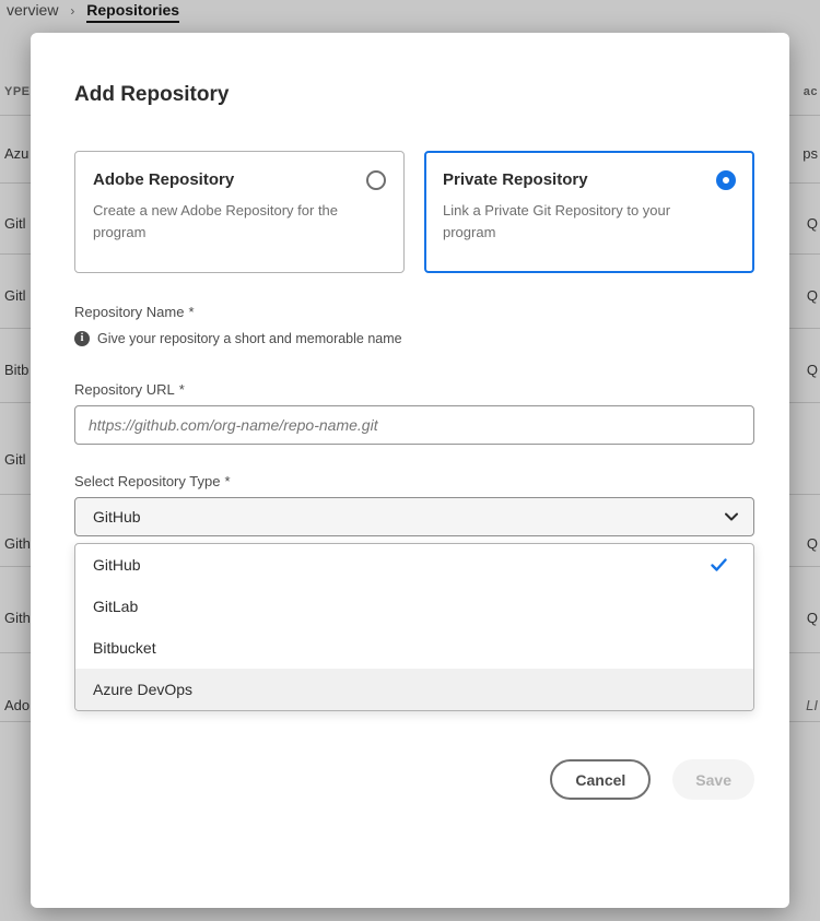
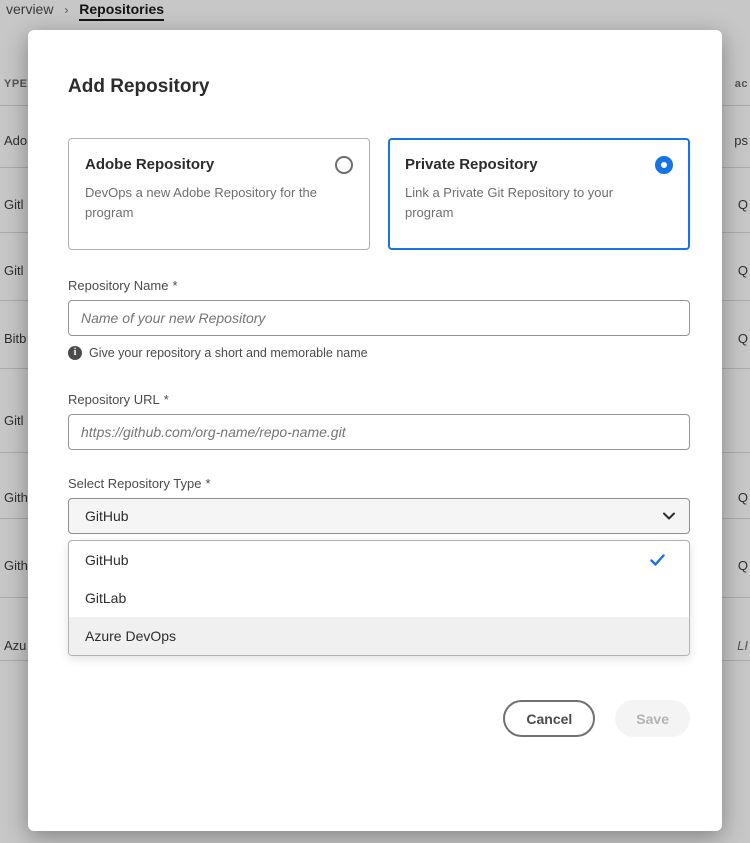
  verview › Repositories
  YPE
- Azu
+ Ado
  Gitl
  Gitl
  Bitb
  Gitl
  Gith
  Gith
- Ado
+ Azu
  ac
  ps
  Q
  Q
  Q
  Q
  Q
  LI
  Add Repository
  Adobe Repository
- Create a new Adobe Repository for the program
+ DevOps a new Adobe Repository for the program
  Private Repository
  Link a Private Git Repository to your program
  Repository Name *
+ Name of your new Repository
  i
  Give your repository a short and memorable name
  Repository URL *
  https://github.com/org-name/repo-name.git
  Select Repository Type *
  GitHub
  GitHub
  GitLab
- Bitbucket
  Azure DevOps
  Cancel
  Save
